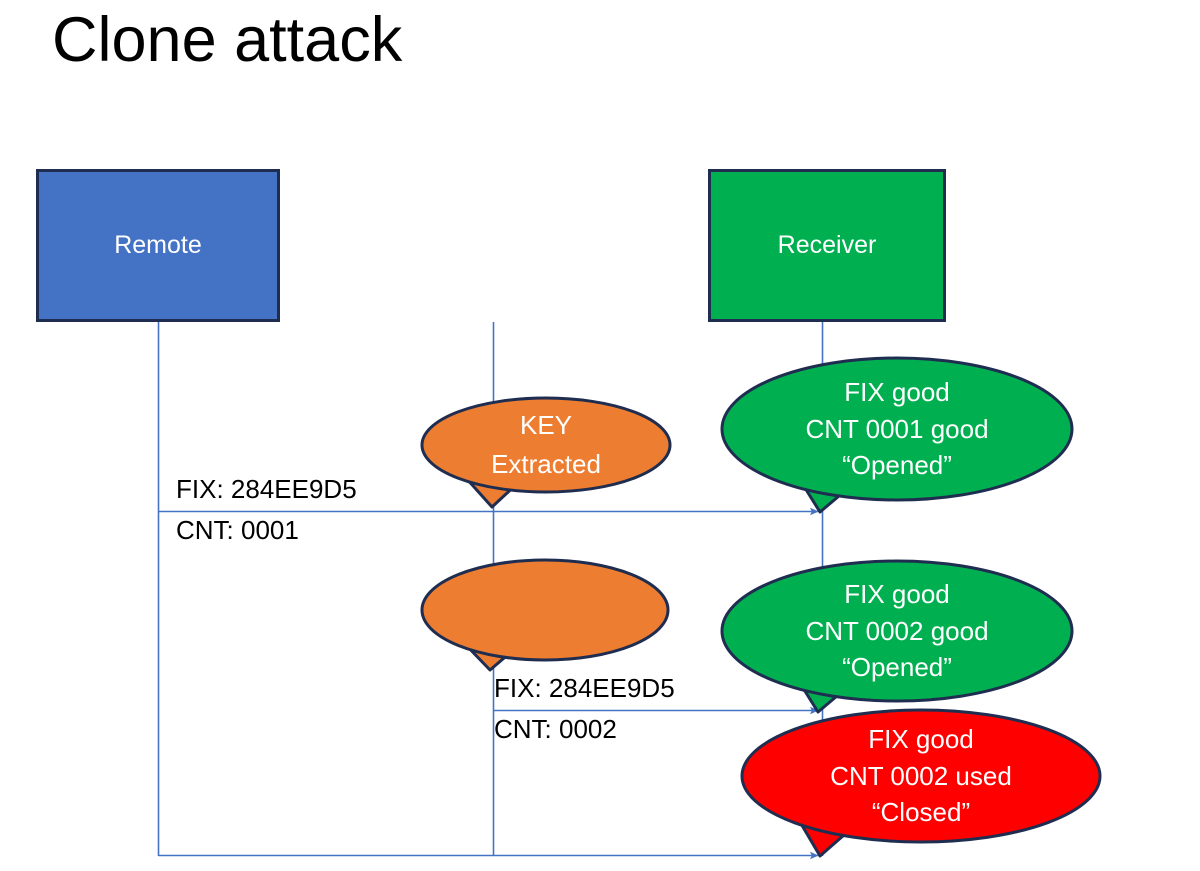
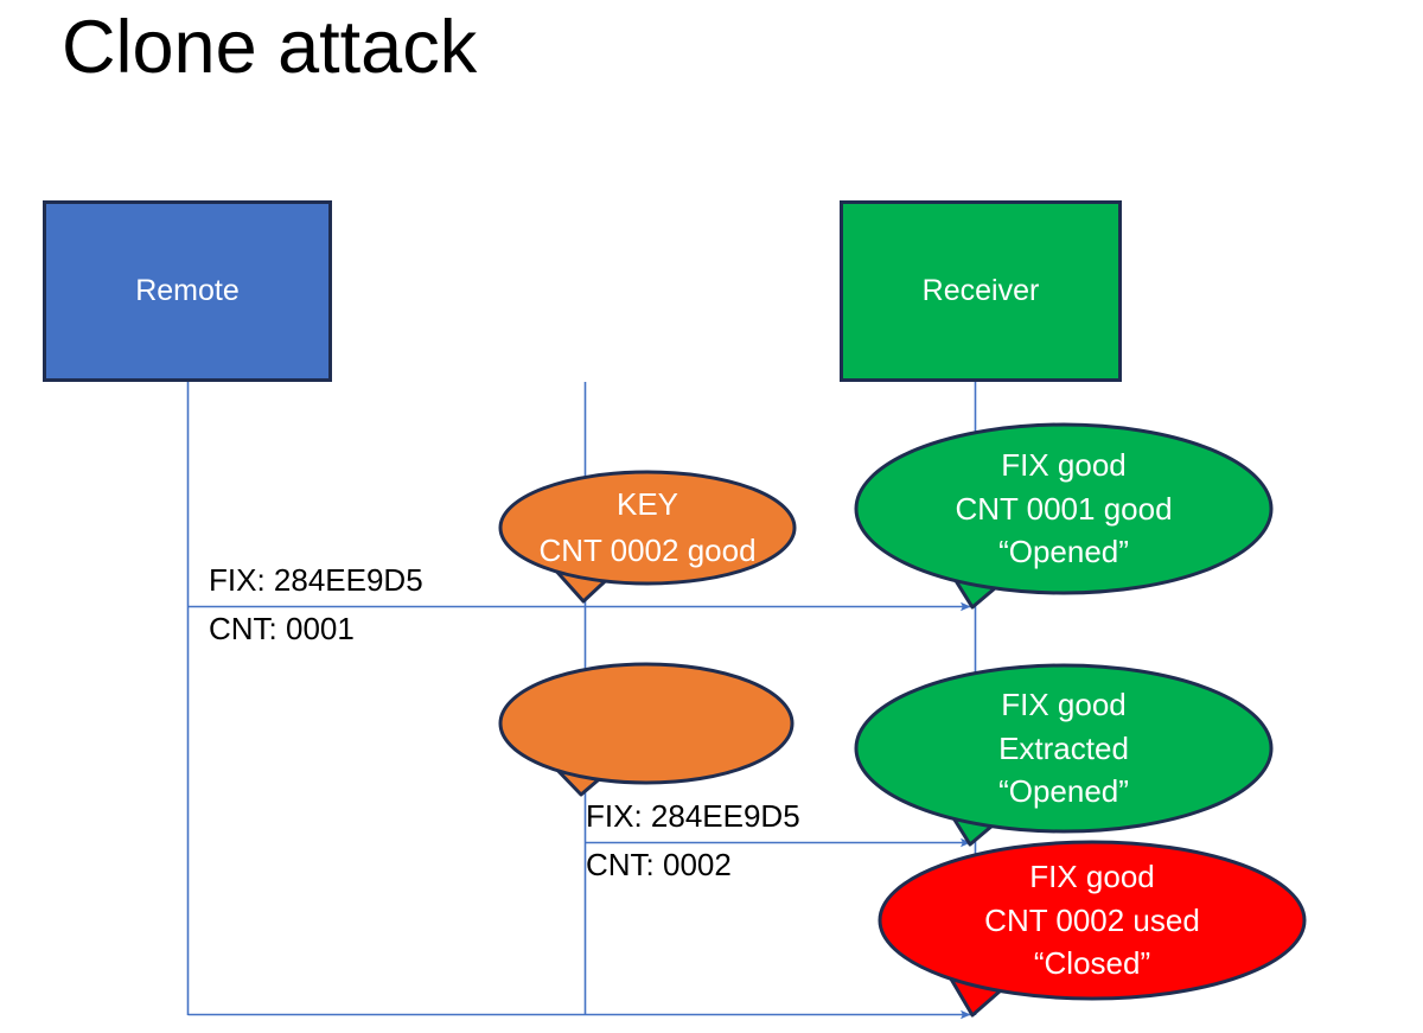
  Clone attack
  Remote
  Receiver
  FIX: 284EE9D5
  CNT: 0001
  FIX: 284EE9D5
  CNT: 0002
  KEY
- Extracted
+ CNT 0002 good
  FIX good
  CNT 0001 good
  “Opened”
  FIX good
- CNT 0002 good
+ Extracted
  “Opened”
  FIX good
  CNT 0002 used
  “Closed”
